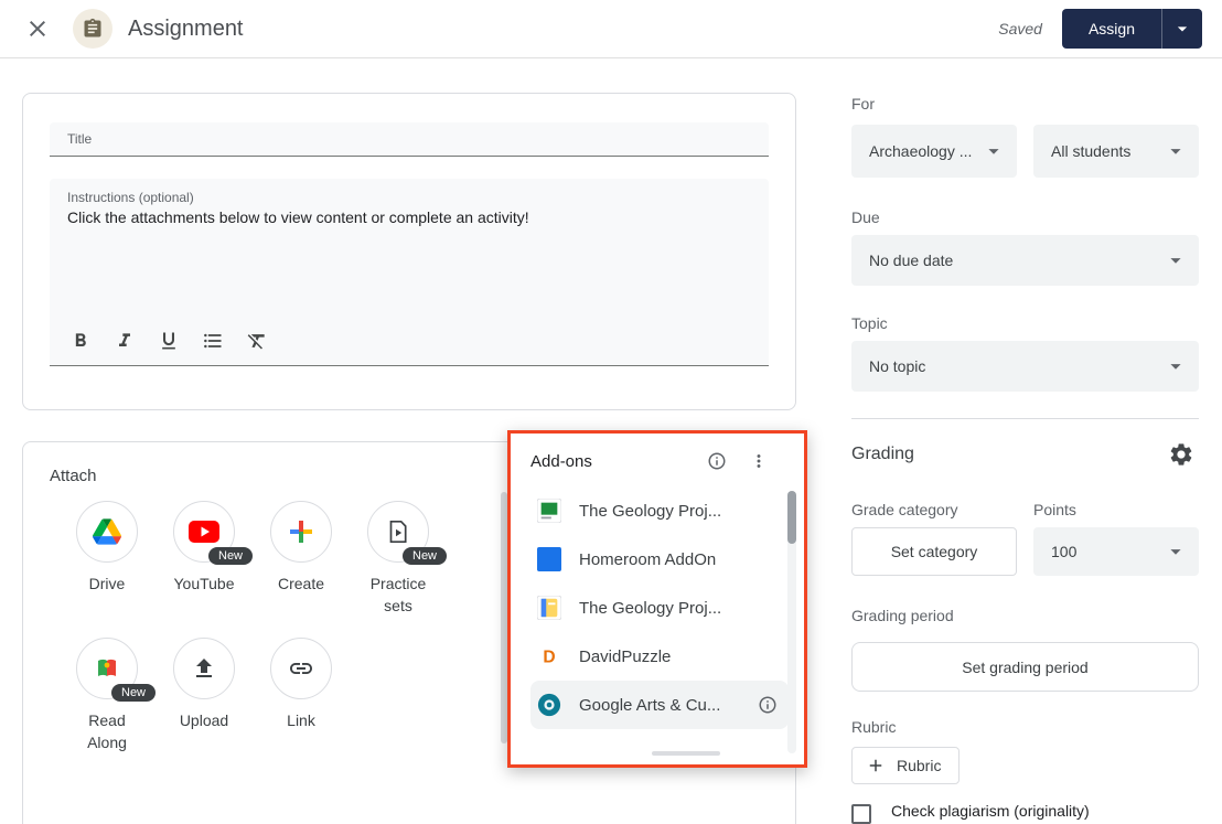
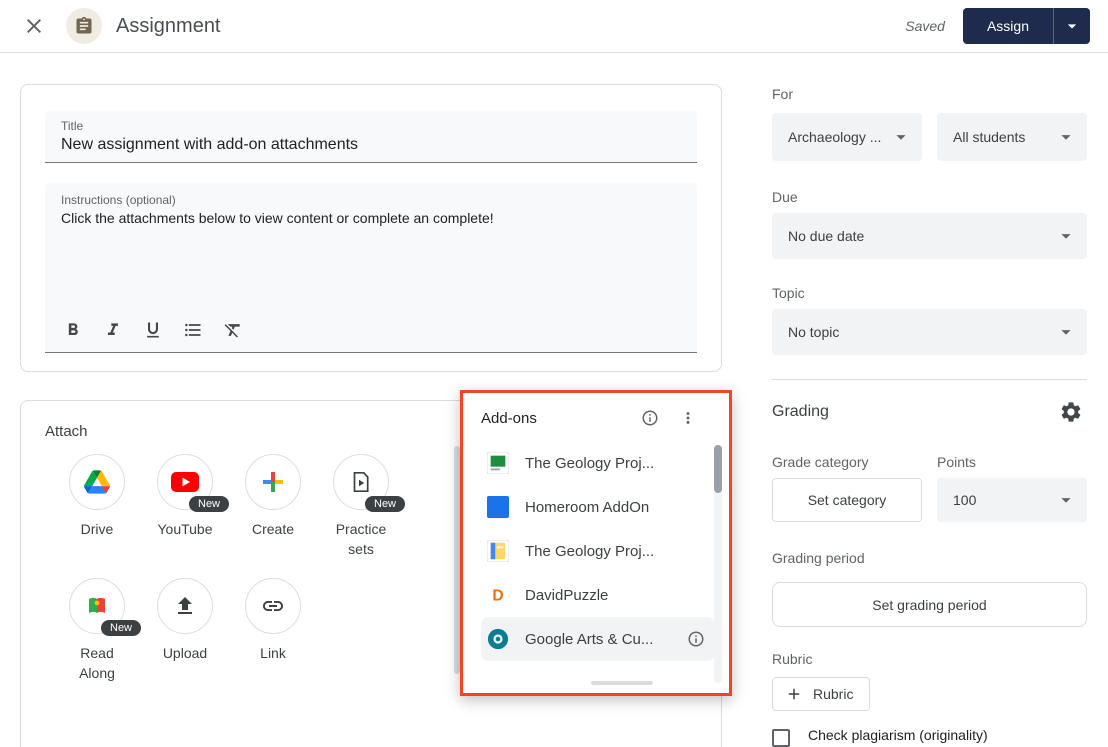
  Assignment
  Saved
  Assign
  Title
+ New assignment with add-on attachments
  Instructions (optional)
- Click the attachments below to view content or complete an activity!
+ Click the attachments below to view content or complete an complete!
  Attach
  Drive
  New
  YouTube
  Create
  New
  Practice sets
  New
  Read Along
  Upload
  Link
  Add-ons
  The Geology Proj...
  Homeroom AddOn
  The Geology Proj...
  D
  DavidPuzzle
  Google Arts & Cu...
  For
  Archaeology ...
  All students
  Due
  No due date
  Topic
  No topic
  Grading
  Grade category
  Points
  Set category
  100
  Grading period
  Set grading period
  Rubric
  Rubric
  Check plagiarism (originality)
